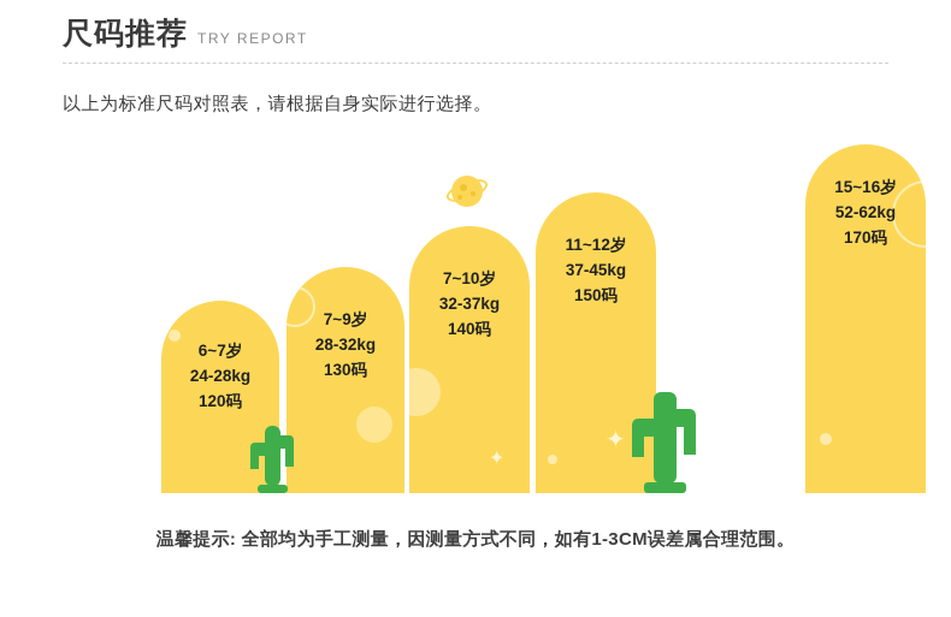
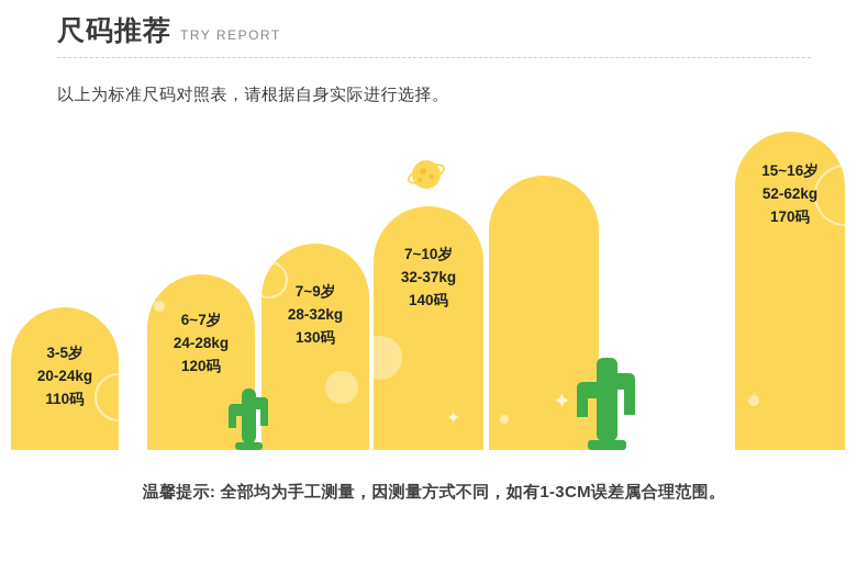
  尺码推荐
  TRY REPORT
  以上为标准尺码对照表，请根据自身实际进行选择。
+ 3-5岁
+ 20-24kg
+ 110码
  6~7岁
  24-28kg
  120码
  7~9岁
  28-32kg
  130码
  ✦
  7~10岁
  32-37kg
  140码
  ✦
- 11~12岁
- 37-45kg
- 150码
  15~16岁
  52-62kg
  170码
  温馨提示: 全部均为手工测量，因测量方式不同，如有1-3CM误差属合理范围。
